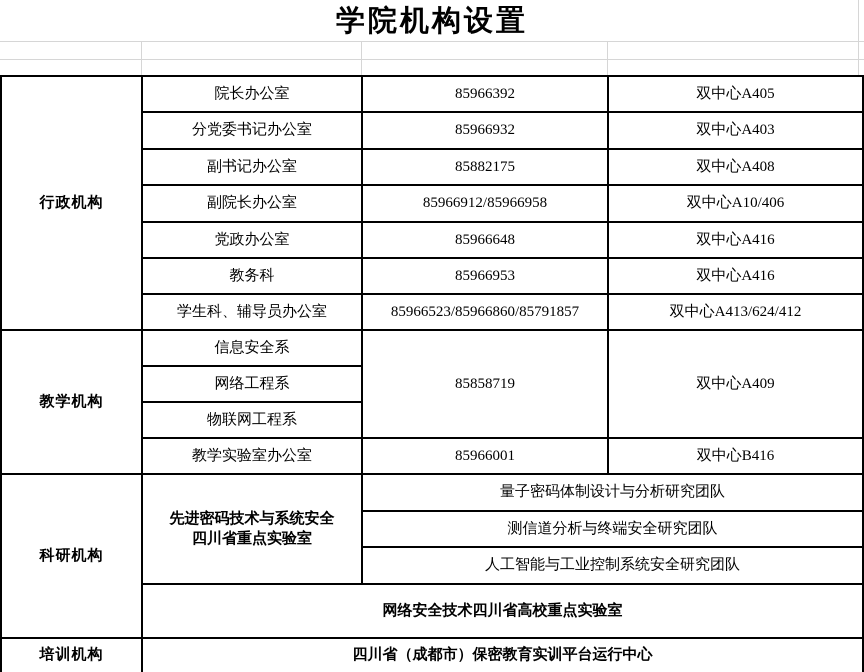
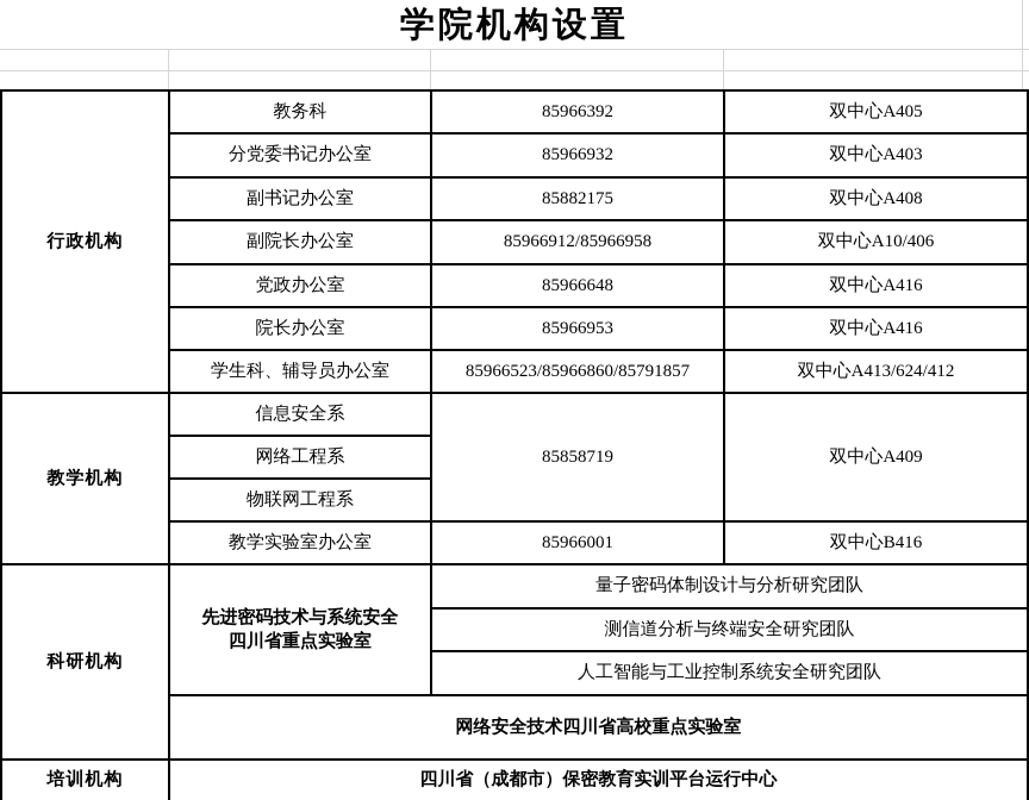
  学院机构设置
- 行政机构	院长办公室	85966392	双中心A405
+ 行政机构	教务科	85966392	双中心A405
  分党委书记办公室	85966932	双中心A403
  副书记办公室	85882175	双中心A408
  副院长办公室	85966912/85966958	双中心A10/406
  党政办公室	85966648	双中心A416
- 教务科	85966953	双中心A416
+ 院长办公室	85966953	双中心A416
  学生科、辅导员办公室	85966523/85966860/85791857	双中心A413/624/412
  教学机构	信息安全系	85858719	双中心A409
  网络工程系
  物联网工程系
  教学实验室办公室	85966001	双中心B416
  科研机构	先进密码技术与系统安全 四川省重点实验室	量子密码体制设计与分析研究团队
  测信道分析与终端安全研究团队
  人工智能与工业控制系统安全研究团队
  网络安全技术四川省高校重点实验室
  培训机构	四川省（成都市）保密教育实训平台运行中心
